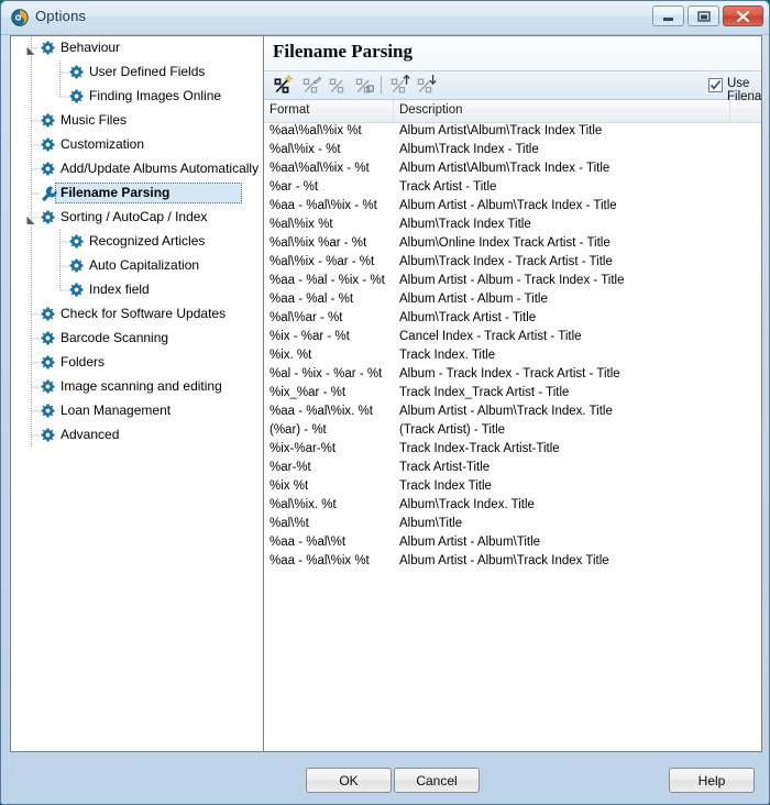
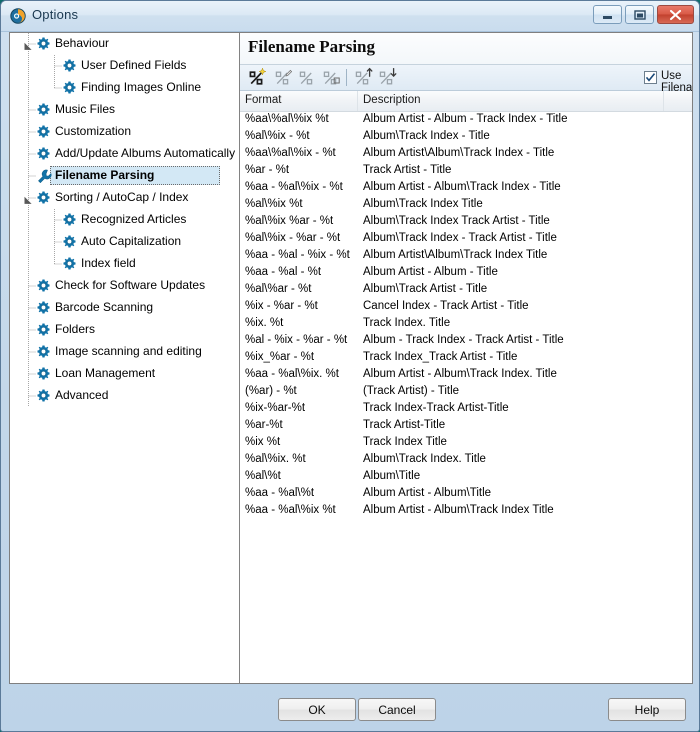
  Options
  Behaviour
  User Defined Fields
  Finding Images Online
  Music Files
  Customization
  Add/Update Albums Automatically
  Filename Parsing
  Sorting / AutoCap / Index
  Recognized Articles
  Auto Capitalization
  Index field
  Check for Software Updates
  Barcode Scanning
  Folders
  Image scanning and editing
  Loan Management
  Advanced
  Filename Parsing
  Format
  Description
  %aa\%al\%ix %t
- Album Artist\Album\Track Index Title
+ Album Artist - Album - Track Index - Title
  %al\%ix - %t
  Album\Track Index - Title
  %aa\%al\%ix - %t
  Album Artist\Album\Track Index - Title
  %ar - %t
  Track Artist - Title
  %aa - %al\%ix - %t
  Album Artist - Album\Track Index - Title
  %al\%ix %t
  Album\Track Index Title
  %al\%ix %ar - %t
- Album\Online Index Track Artist - Title
+ Album\Track Index Track Artist - Title
  %al\%ix - %ar - %t
  Album\Track Index - Track Artist - Title
  %aa - %al - %ix - %t
- Album Artist - Album - Track Index - Title
+ Album Artist\Album\Track Index Title
  %aa - %al - %t
  Album Artist - Album - Title
  %al\%ar - %t
  Album\Track Artist - Title
  %ix - %ar - %t
  Cancel Index - Track Artist - Title
  %ix. %t
  Track Index. Title
  %al - %ix - %ar - %t
  Album - Track Index - Track Artist - Title
  %ix_%ar - %t
  Track Index_Track Artist - Title
  %aa - %al\%ix. %t
  Album Artist - Album\Track Index. Title
  (%ar) - %t
  (Track Artist) - Title
  %ix-%ar-%t
  Track Index-Track Artist-Title
  %ar-%t
  Track Artist-Title
  %ix %t
  Track Index Title
  %al\%ix. %t
  Album\Track Index. Title
  %al\%t
  Album\Title
  %aa - %al\%t
  Album Artist - Album\Title
  %aa - %al\%ix %t
  Album Artist - Album\Track Index Title
  OK
  Cancel
  Help
